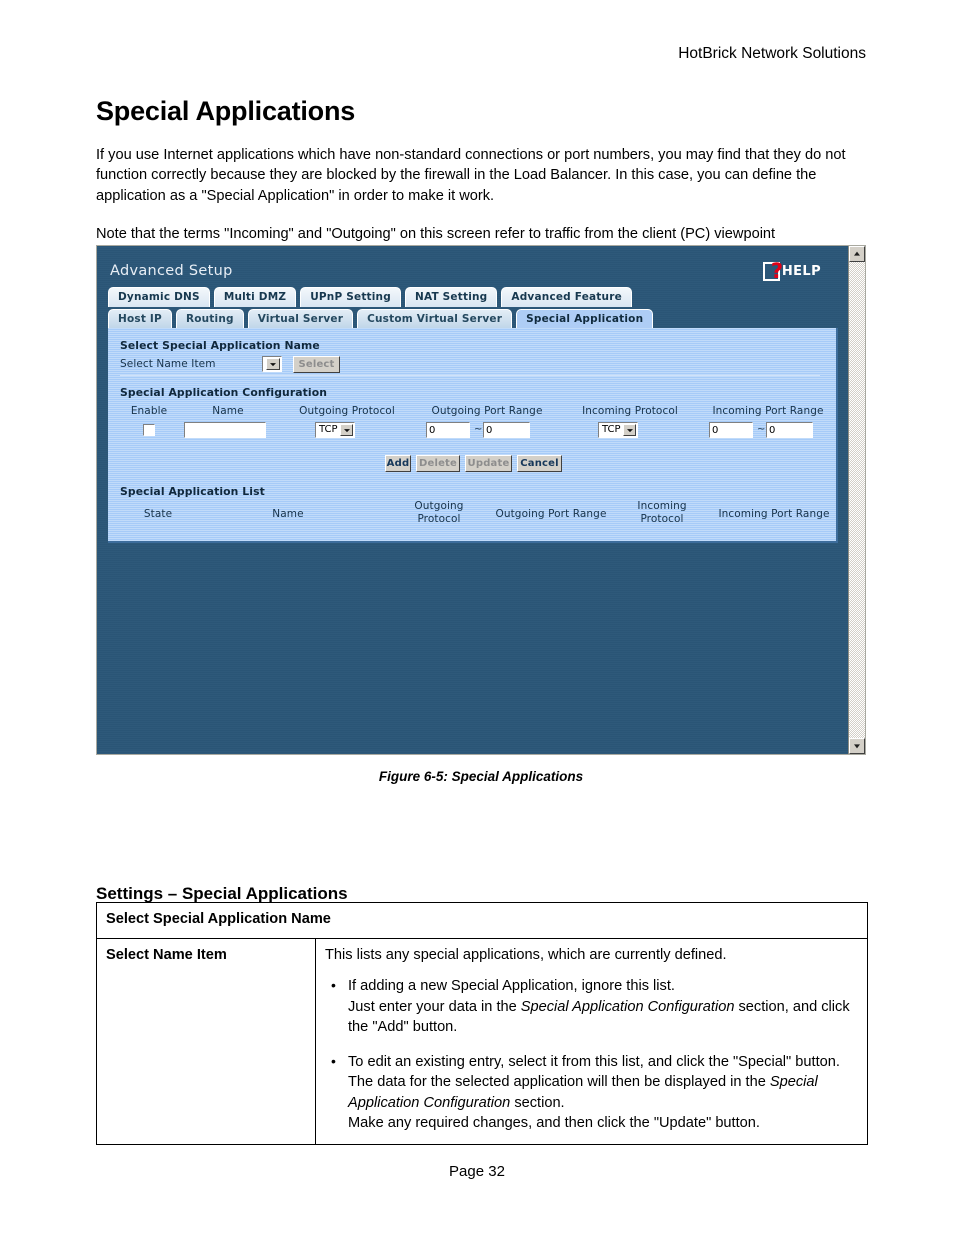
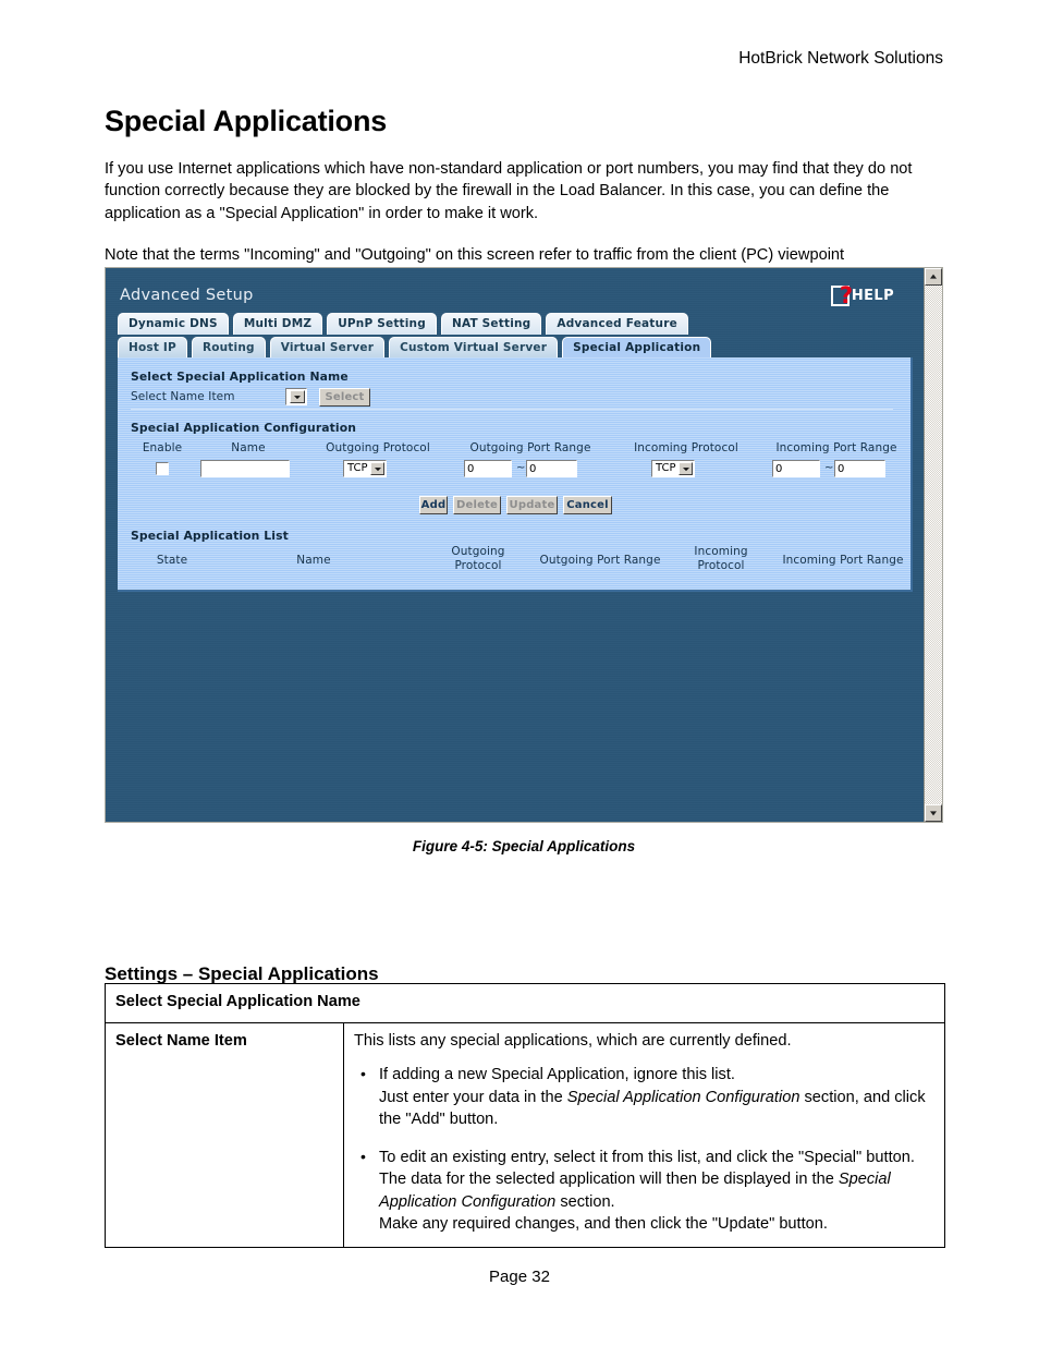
  HotBrick Network Solutions
  Special Applications
- If you use Internet applications which have non-standard connections or port numbers, you may find that they do not function correctly because they are blocked by the firewall in the Load Balancer. In this case, you can define the application as a "Special Application" in order to make it work.
+ If you use Internet applications which have non-standard application or port numbers, you may find that they do not function correctly because they are blocked by the firewall in the Load Balancer. In this case, you can define the application as a "Special Application" in order to make it work.
  Note that the terms "Incoming" and "Outgoing" on this screen refer to traffic from the client (PC) viewpoint
  Advanced Setup
  ?
  HELP
  Dynamic DNS
  Multi DMZ
  UPnP Setting
  NAT Setting
  Advanced Feature
  Host IP
  Routing
  Virtual Server
  Custom Virtual Server
  Special Application
  Select Special Application Name
  Select Name Item
  Select
  Special Application Configuration
  Enable
  Name
  Outgoing Protocol
  Outgoing Port Range
  Incoming Protocol
  Incoming Port Range
  TCP
  0
  ~
  0
  TCP
  0
  ~
  0
  Add
  Delete
  Update
  Cancel
  Special Application List
  State
  Name
  Outgoing
  Protocol
  Outgoing Port Range
  Incoming
  Protocol
  Incoming Port Range
- Figure 6-5: Special Applications
+ Figure 4-5: Special Applications
  Settings – Special Applications
  Select Special Application Name
  Select Name Item	This lists any special applications, which are currently defined. If adding a new Special Application, ignore this list. Just enter your data in the Special Application Configuration section, and click the "Add" button. To edit an existing entry, select it from this list, and click the "Special" button. The data for the selected application will then be displayed in the Special Application Configuration section. Make any required changes, and then click the "Update" button.
  Page 32
